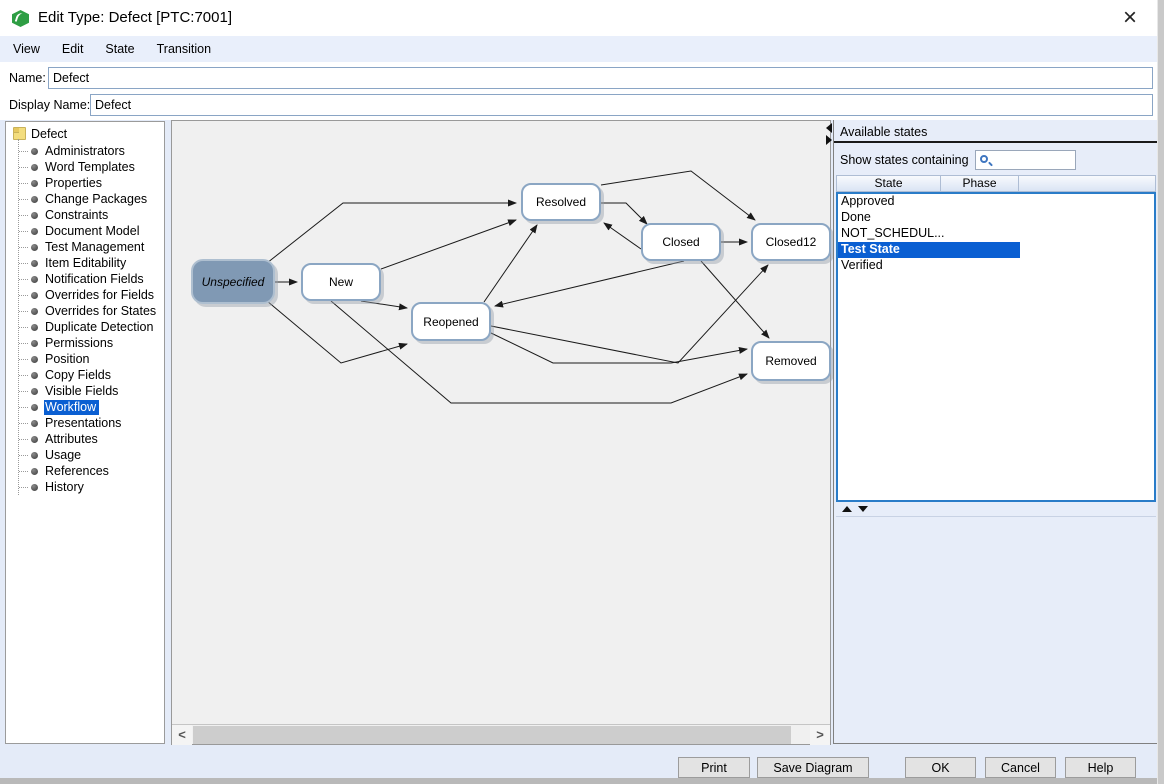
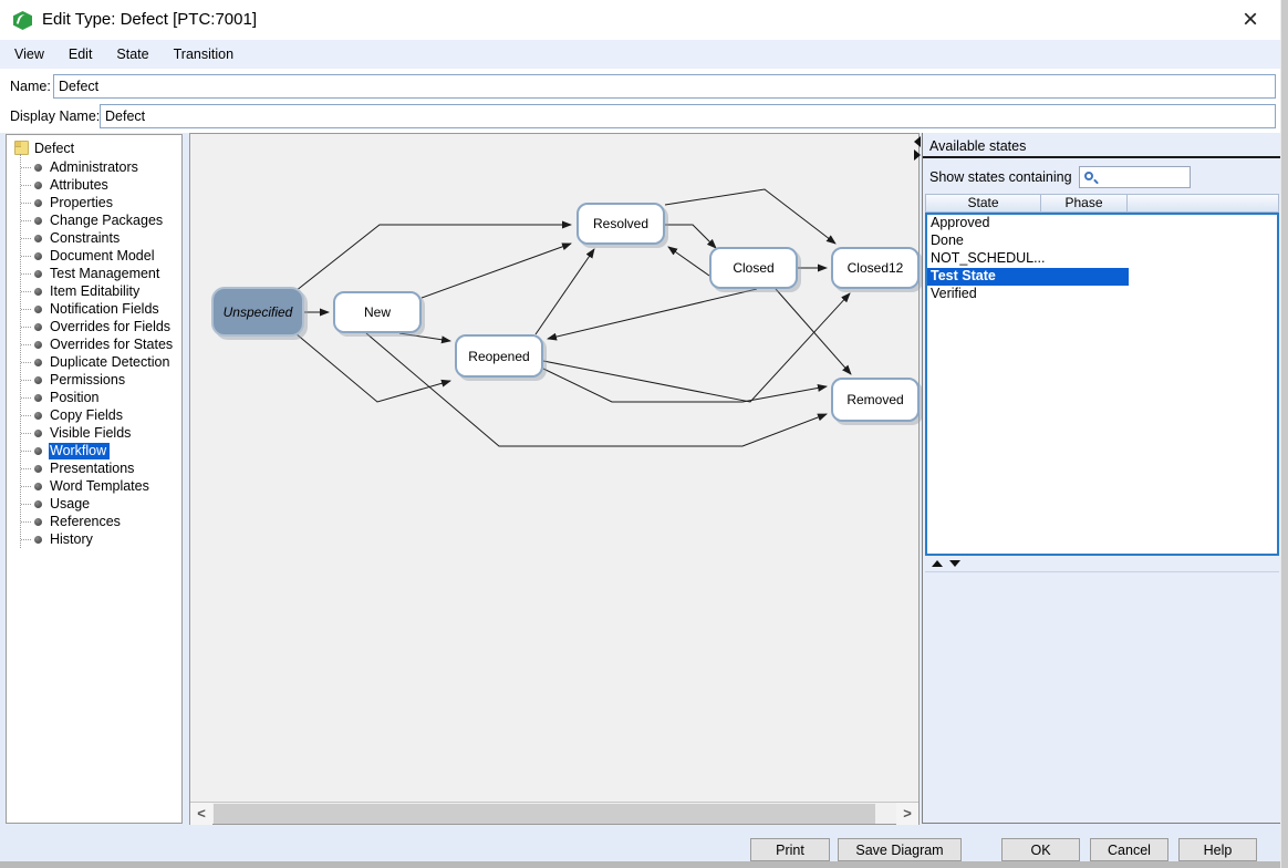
  Edit Type: Defect [PTC:7001]
  ×
  View Edit State Transition
  Name:
  Defect
  Display Name:
  Defect
  Defect
  Administrators
- Word Templates
+ Attributes
  Properties
  Change Packages
  Constraints
  Document Model
  Test Management
  Item Editability
  Notification Fields
  Overrides for Fields
  Overrides for States
  Duplicate Detection
  Permissions
  Position
  Copy Fields
  Visible Fields
  Workflow
  Presentations
- Attributes
+ Word Templates
  Usage
  References
  History
  Unspecified
  New
  Reopened
  Resolved
  Closed
  Closed12
  Removed
  <
  >
  Available states
  Show states containing
  State
  Phase
  Approved
  Done
  NOT_SCHEDUL...
  Test State
  Verified
  Print
  Save Diagram
  OK
  Cancel
  Help
